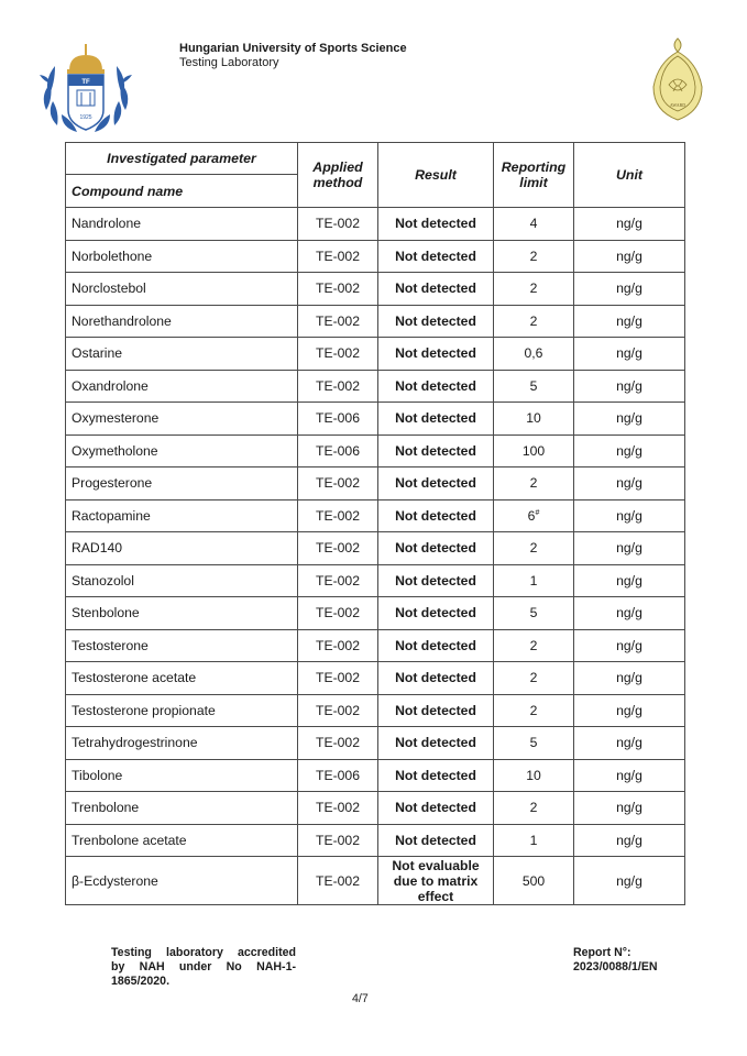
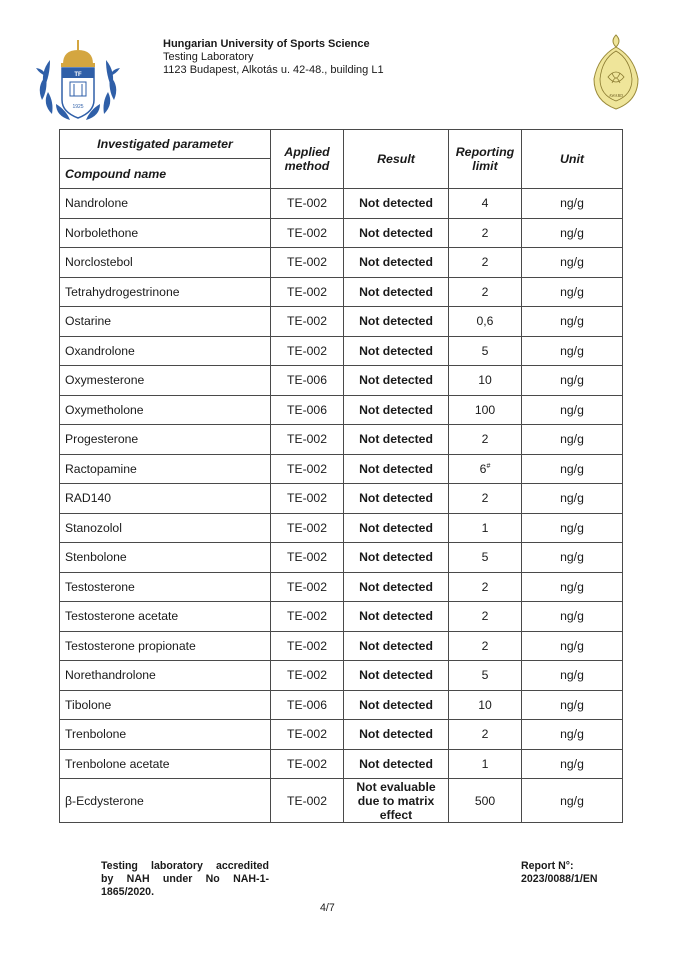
  Hungarian University of Sports Science
  Testing Laboratory
+ 1123 Budapest, Alkotás u. 42-48., building L1
  Investigated parameter	Applied method	Result	Reporting limit	Unit
  Compound name
  Nandrolone	TE-002	Not detected	4	ng/g
  Norbolethone	TE-002	Not detected	2	ng/g
  Norclostebol	TE-002	Not detected	2	ng/g
- Norethandrolone	TE-002	Not detected	2	ng/g
+ Tetrahydrogestrinone	TE-002	Not detected	2	ng/g
  Ostarine	TE-002	Not detected	0,6	ng/g
  Oxandrolone	TE-002	Not detected	5	ng/g
  Oxymesterone	TE-006	Not detected	10	ng/g
  Oxymetholone	TE-006	Not detected	100	ng/g
  Progesterone	TE-002	Not detected	2	ng/g
  Ractopamine	TE-002	Not detected	6	ng/g
  RAD140	TE-002	Not detected	2	ng/g
  Stanozolol	TE-002	Not detected	1	ng/g
  Stenbolone	TE-002	Not detected	5	ng/g
  Testosterone	TE-002	Not detected	2	ng/g
  Testosterone acetate	TE-002	Not detected	2	ng/g
  Testosterone propionate	TE-002	Not detected	2	ng/g
- Tetrahydrogestrinone	TE-002	Not detected	5	ng/g
+ Norethandrolone	TE-002	Not detected	5	ng/g
  Tibolone	TE-006	Not detected	10	ng/g
  Trenbolone	TE-002	Not detected	2	ng/g
  Trenbolone acetate	TE-002	Not detected	1	ng/g
  β-Ecdysterone	TE-002	Not evaluabledue to matrixeffect	500	ng/g
  Testing laboratory accredited
  by NAH under No NAH-1-
  1865/2020.
  Report N°:
  2023/0088/1/EN
  4/7
